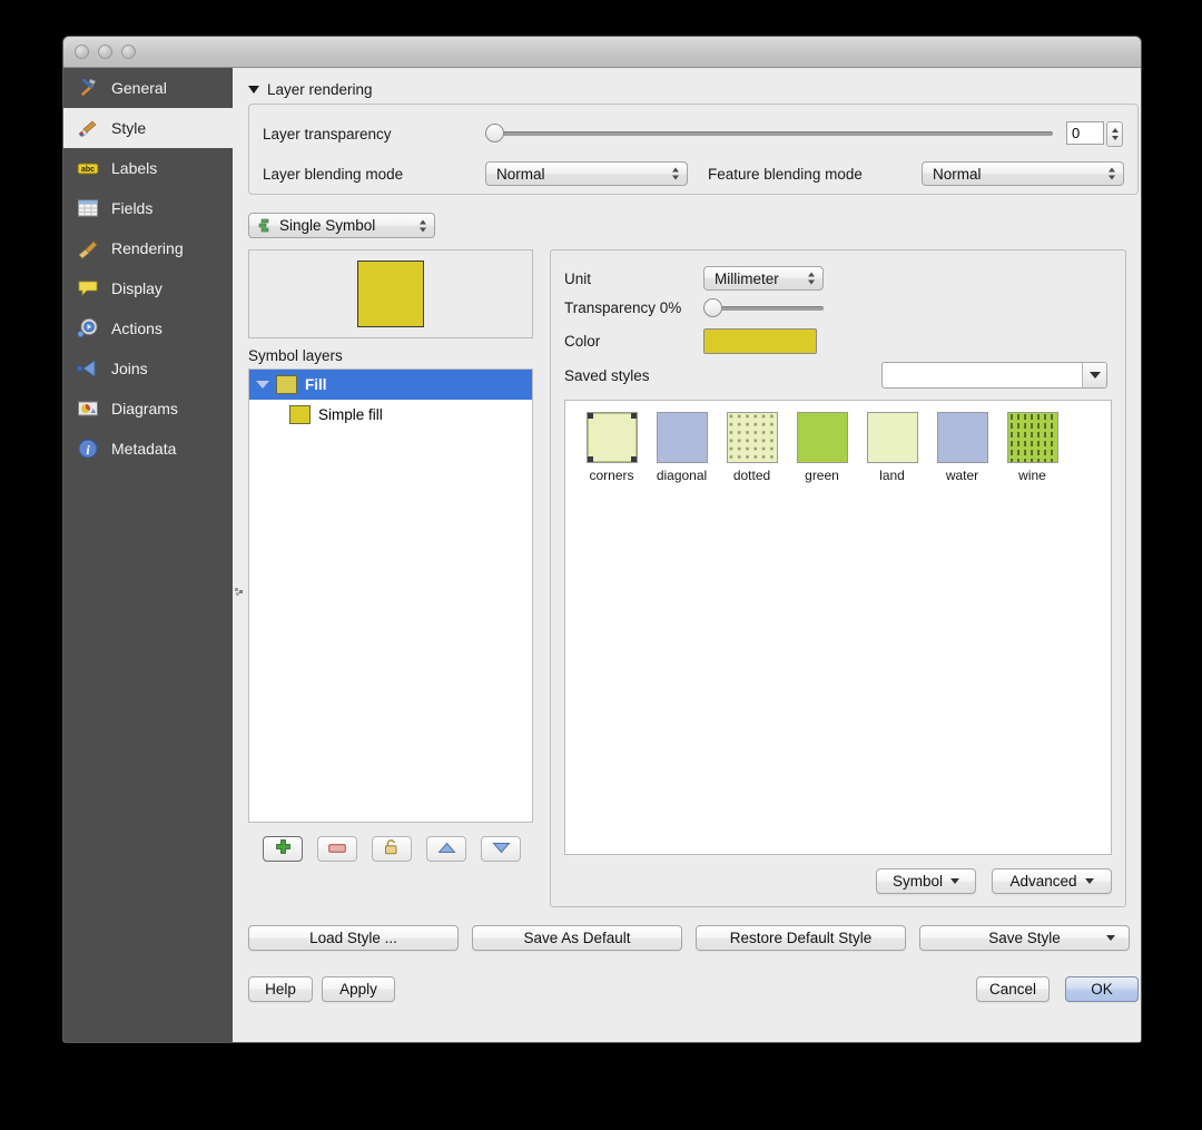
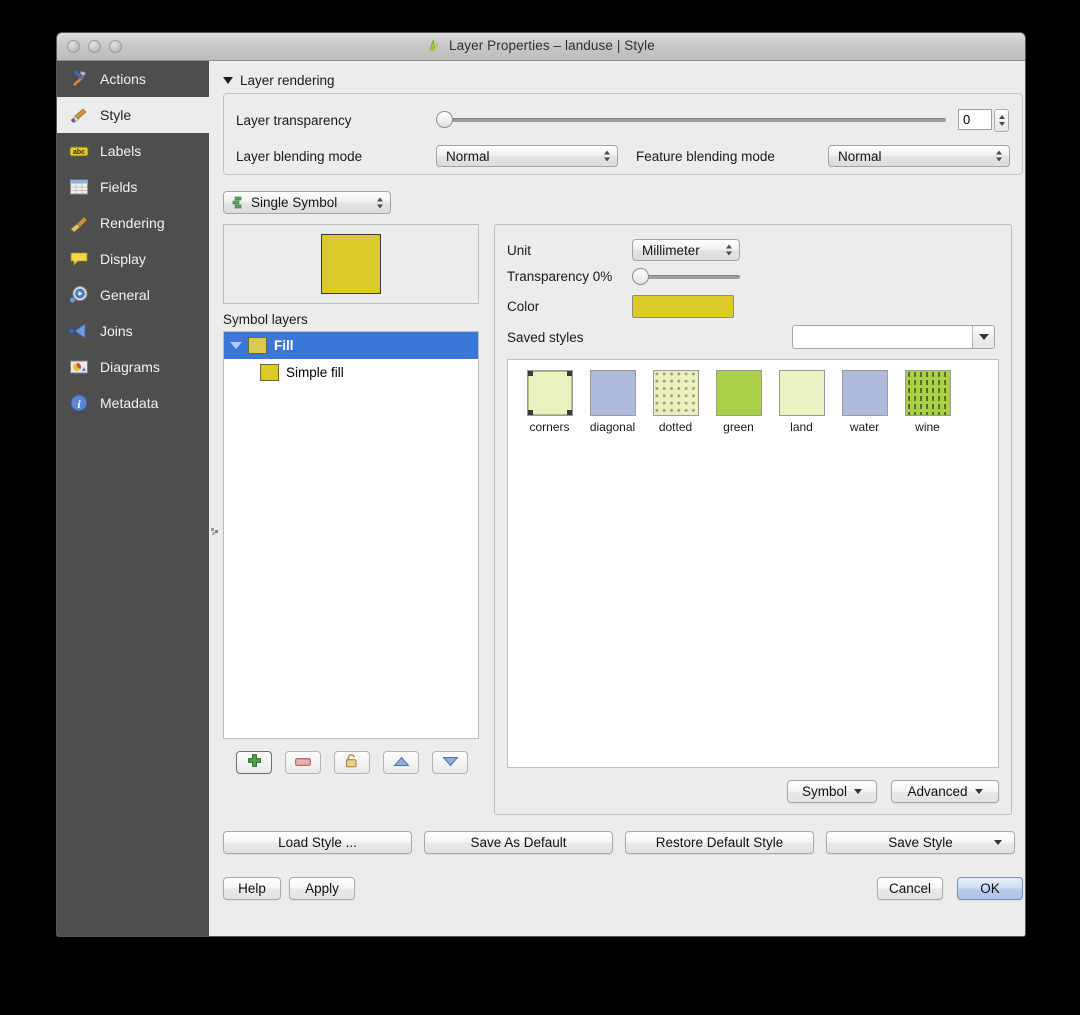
+ Layer Properties – landuse | Style
- General
+ Actions
  Style
  Labels
  Fields
  Rendering
  Display
- Actions
+ General
  Joins
  Diagrams
  i
  Metadata
  Layer rendering
  Layer transparency
  0
  Layer blending mode
  Normal
  Feature blending mode
  Normal
  Single Symbol
  Symbol layers
  Fill
  Simple fill
  Unit
  Millimeter
  Transparency 0%
  Color
  Saved styles
  corners
  diagonal
  dotted
  green
  land
  water
  wine
  Symbol
  Advanced
  Load Style ...
  Save As Default
  Restore Default Style
  Save Style
  Help
  Apply
  Cancel
  OK
